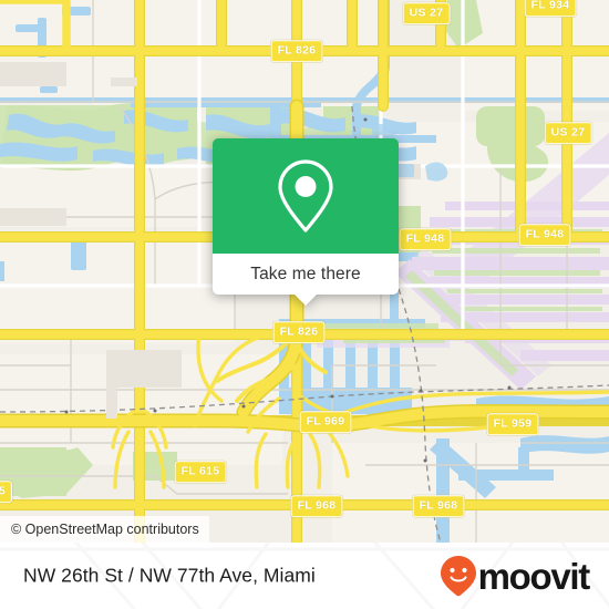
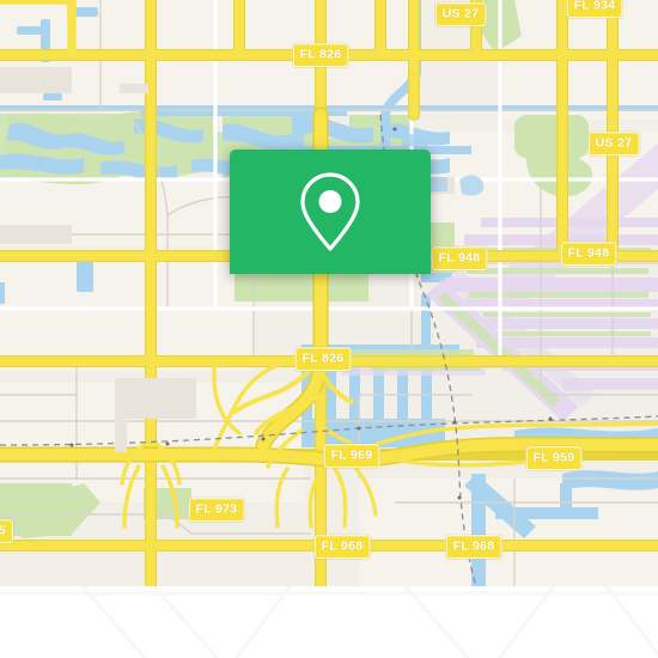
  US 27
  FL 934
  FL 826
  US 27
  FL 948
  FL 948
  FL 826
  FL 969
  FL 959
- FL 615
+ FL 973
  FL 968
  FL 968
  5
- © OpenStreetMap contributors
- Take me there
- NW 26th St / NW 77th Ave, Miami
- moovit
